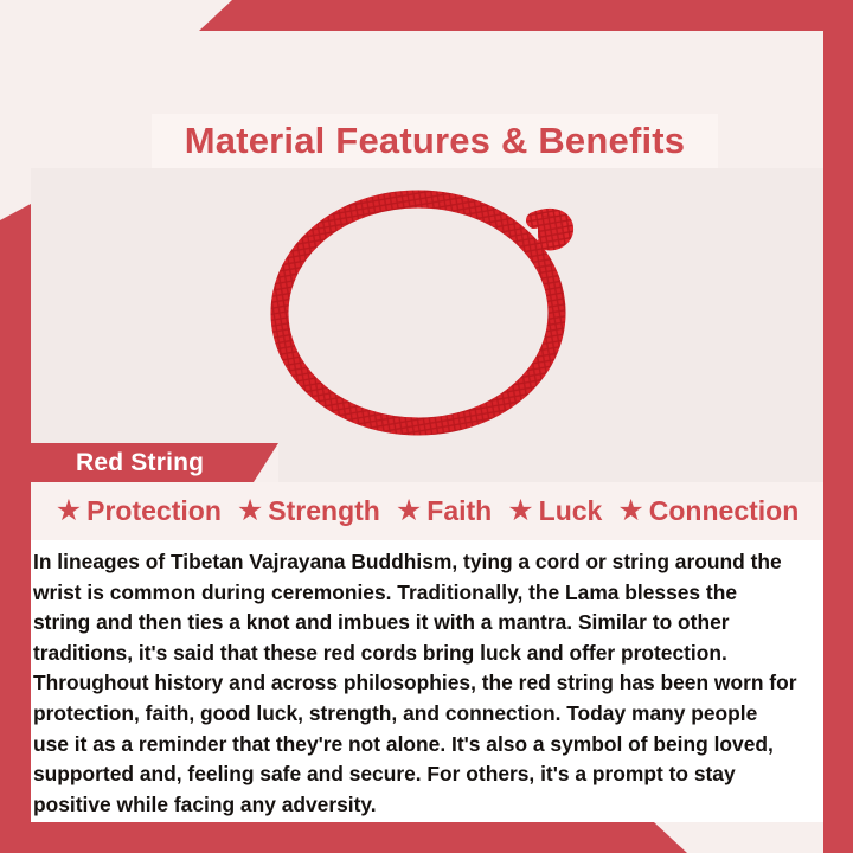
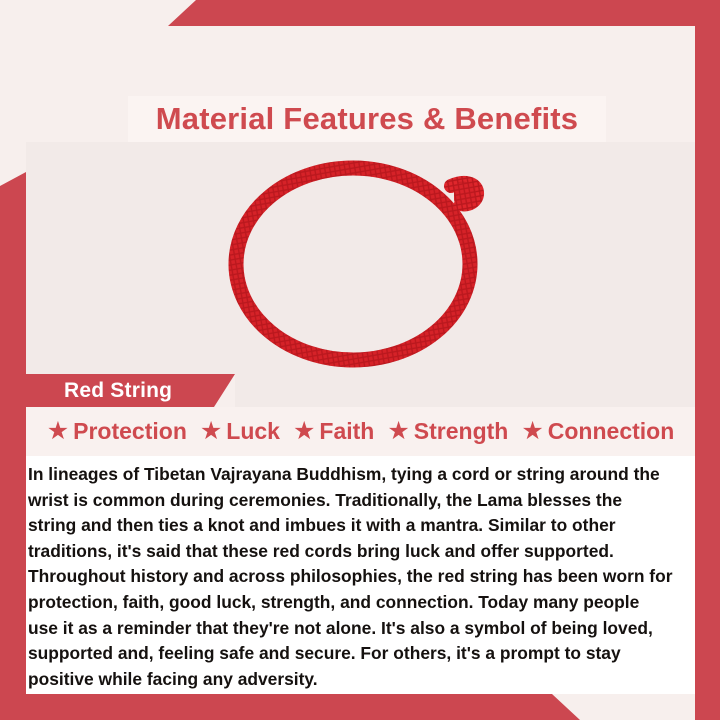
  Material Features & Benefits
  Red String
  ★
  Protection
  ★
- Strength
+ Luck
  ★
  Faith
  ★
- Luck
+ Strength
  ★
  Connection
- In lineages of Tibetan Vajrayana Buddhism, tying a cord or string around the wrist is common during ceremonies. Traditionally, the Lama blesses the string and then ties a knot and imbues it with a mantra. Similar to other traditions, it's said that these red cords bring luck and offer protection. Throughout history and across philosophies, the red string has been worn for protection, faith, good luck, strength, and connection. Today many people use it as a reminder that they're not alone. It's also a symbol of being loved, supported and, feeling safe and secure. For others, it's a prompt to stay positive while facing any adversity.
+ In lineages of Tibetan Vajrayana Buddhism, tying a cord or string around the wrist is common during ceremonies. Traditionally, the Lama blesses the string and then ties a knot and imbues it with a mantra. Similar to other traditions, it's said that these red cords bring luck and offer supported. Throughout history and across philosophies, the red string has been worn for protection, faith, good luck, strength, and connection. Today many people use it as a reminder that they're not alone. It's also a symbol of being loved, supported and, feeling safe and secure. For others, it's a prompt to stay positive while facing any adversity.
